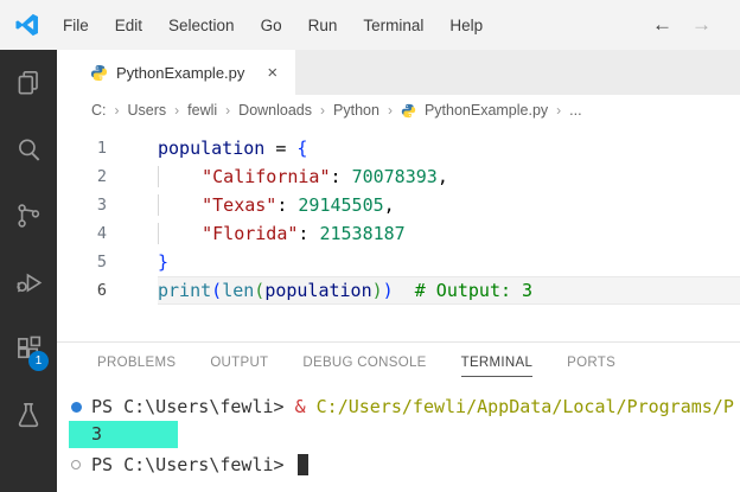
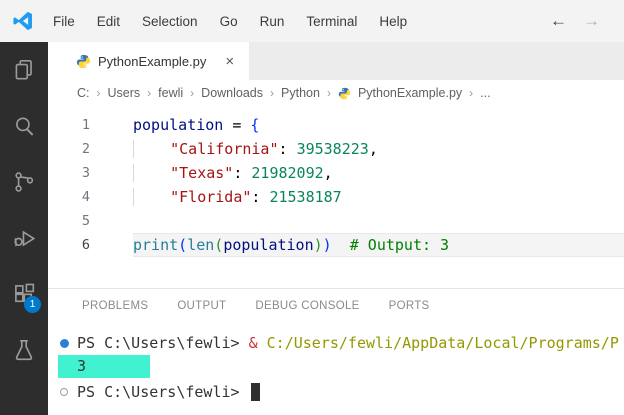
  File
  Edit
  Selection
  Go
  Run
  Terminal
  Help
  ←
  →
  1
  PythonExample.py
  ×
  C:
  ›
  Users
  ›
  fewli
  ›
  Downloads
  ›
  Python
  ›
  PythonExample.py
  ›
  ...
  1
  population = {
  2
- "California": 70078393,
+ "California": 39538223,
  3
- "Texas": 29145505,
+ "Texas": 21982092,
  4
  "Florida": 21538187
  5
- }
  6
  print(len(population)) # Output: 3
  PROBLEMS
  OUTPUT
  DEBUG CONSOLE
- TERMINAL
  PORTS
  PS C:\Users\fewli> & C:/Users/fewli/AppData/Local/Programs/P
  3
  PS C:\Users\fewli>
